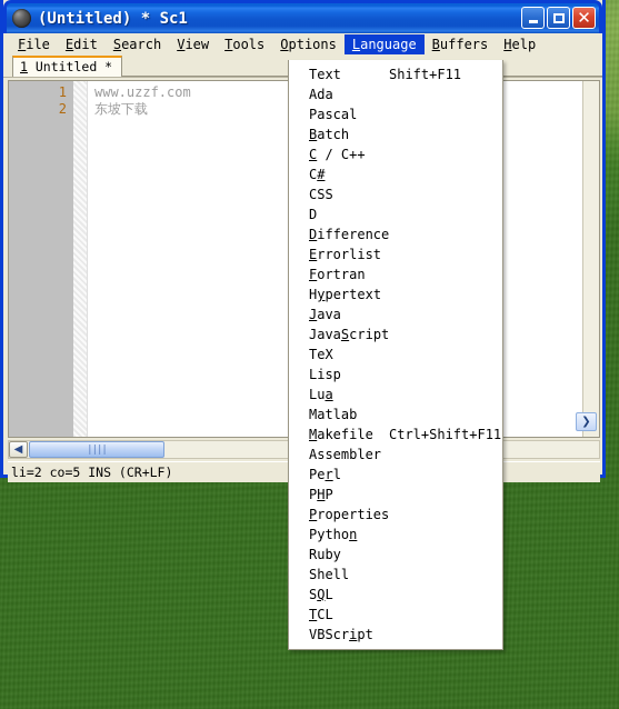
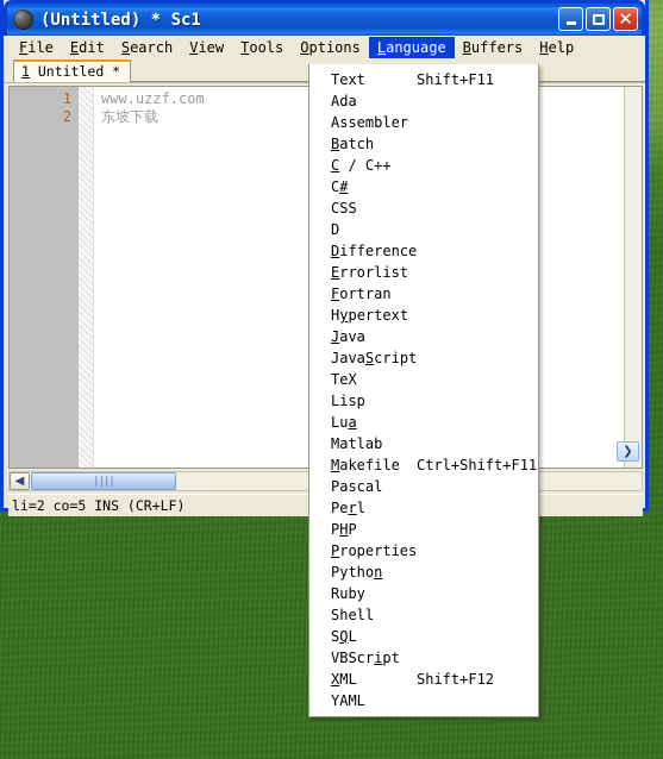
  (Untitled) * Sc1
  ✕
  File
  Edit
  Search
  View
  Tools
  Options
  Language
  Buffers
  Help
  1 Untitled *
  1
  2
  www.uzzf.com
  东坡下载
  ◀
  ||||
  li=2 co=5 INS (CR+LF)
  ❯
  Text
  Shift+F11
  Ada
- Pascal
+ Assembler
  Batch
  C / C++
  C#
  CSS
  D
  Difference
  Errorlist
  Fortran
  Hypertext
  Java
  JavaScript
  TeX
  Lisp
  Lua
  Matlab
  Makefile
  Ctrl+Shift+F11
- Assembler
+ Pascal
  Perl
  PHP
  Properties
  Python
  Ruby
  Shell
  SQL
- TCL
  VBScript
+ XML
+ Shift+F12
+ YAML
